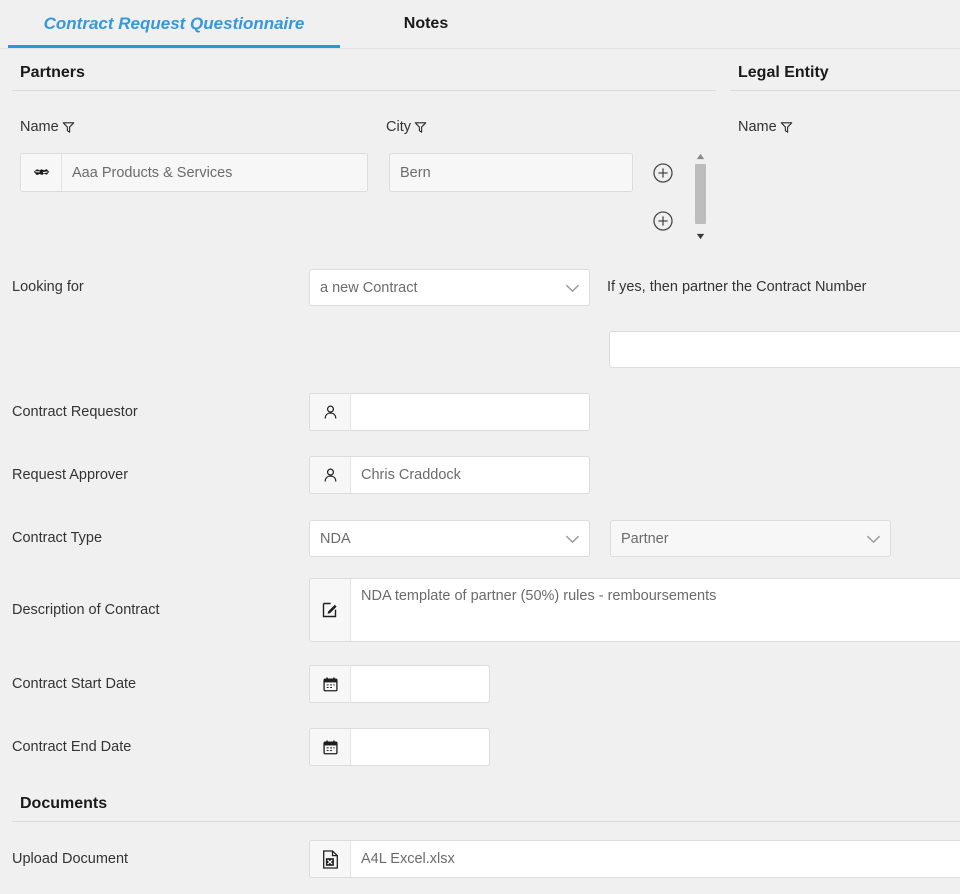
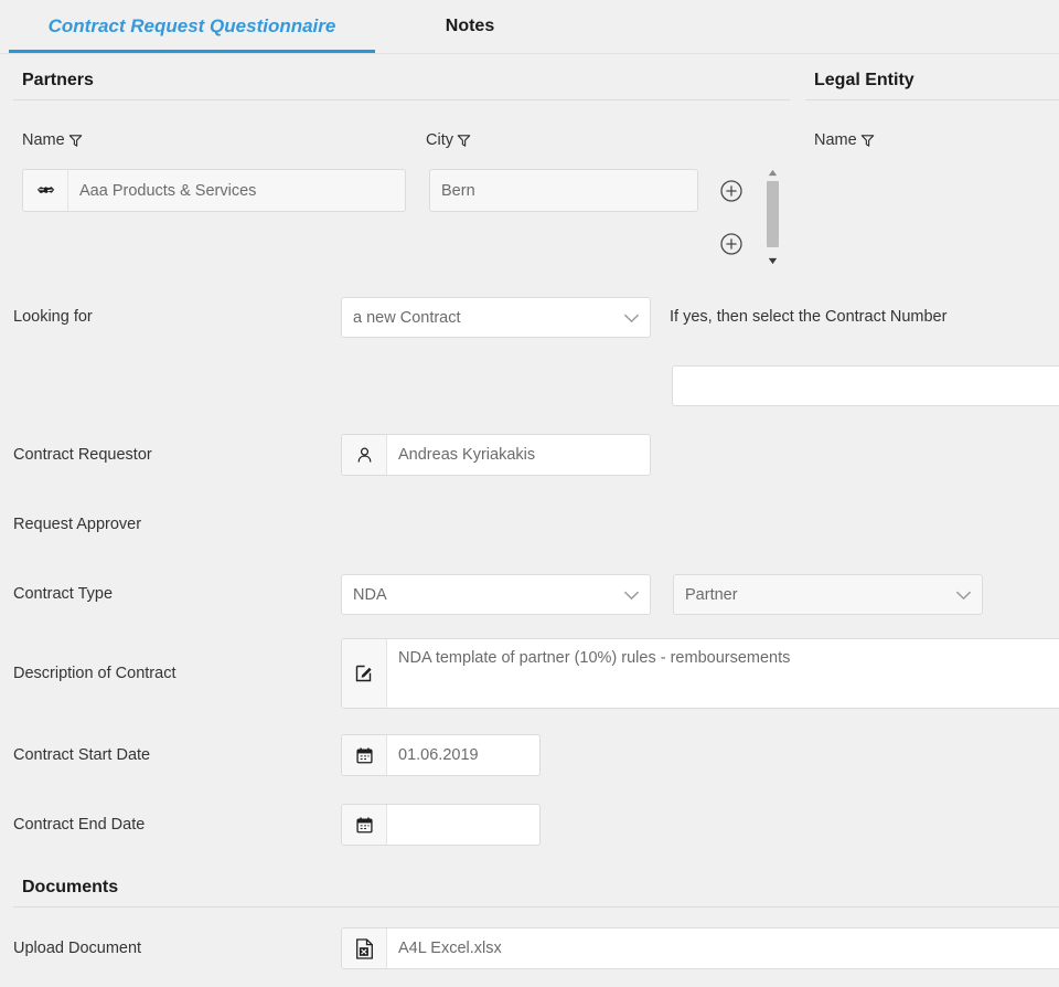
  Contract Request Questionnaire
  Notes
  Partners
  Legal Entity
  Name
  City
  Name
  Aaa Products & Services
  Bern
  Looking for
  a new Contract
- If yes, then partner the Contract Number
+ If yes, then select the Contract Number
  Contract Requestor
+ Andreas Kyriakakis
  Request Approver
- Chris Craddock
  Contract Type
  NDA
  Partner
  Description of Contract
- NDA template of partner (50%) rules - remboursements
+ NDA template of partner (10%) rules - remboursements
  Contract Start Date
+ 01.06.2019
  Contract End Date
  Documents
  Upload Document
  A4L Excel.xlsx
